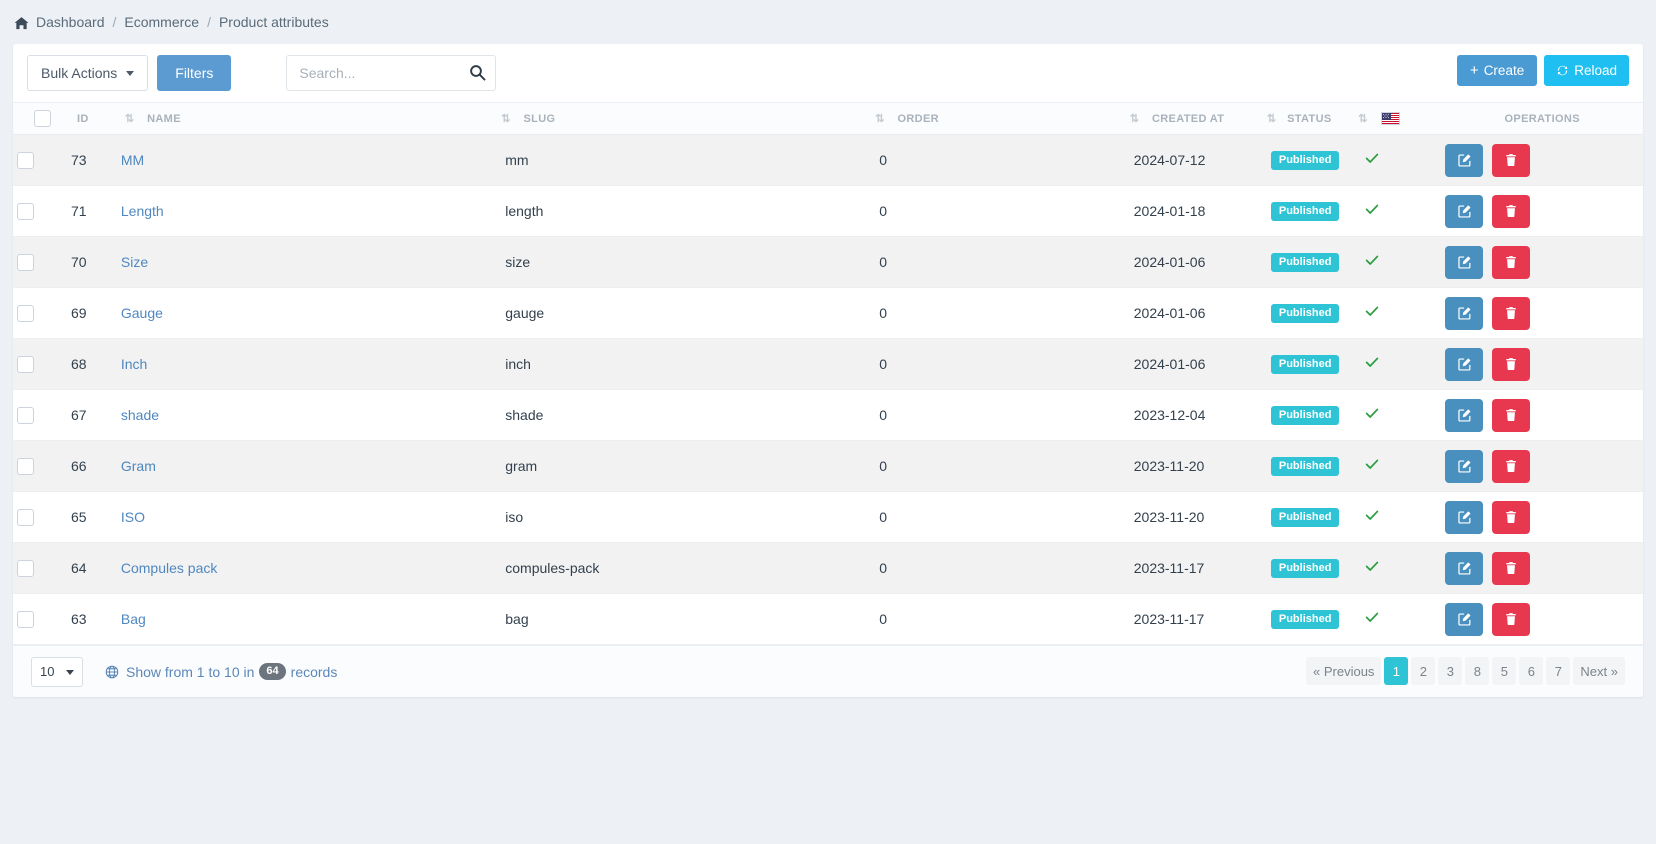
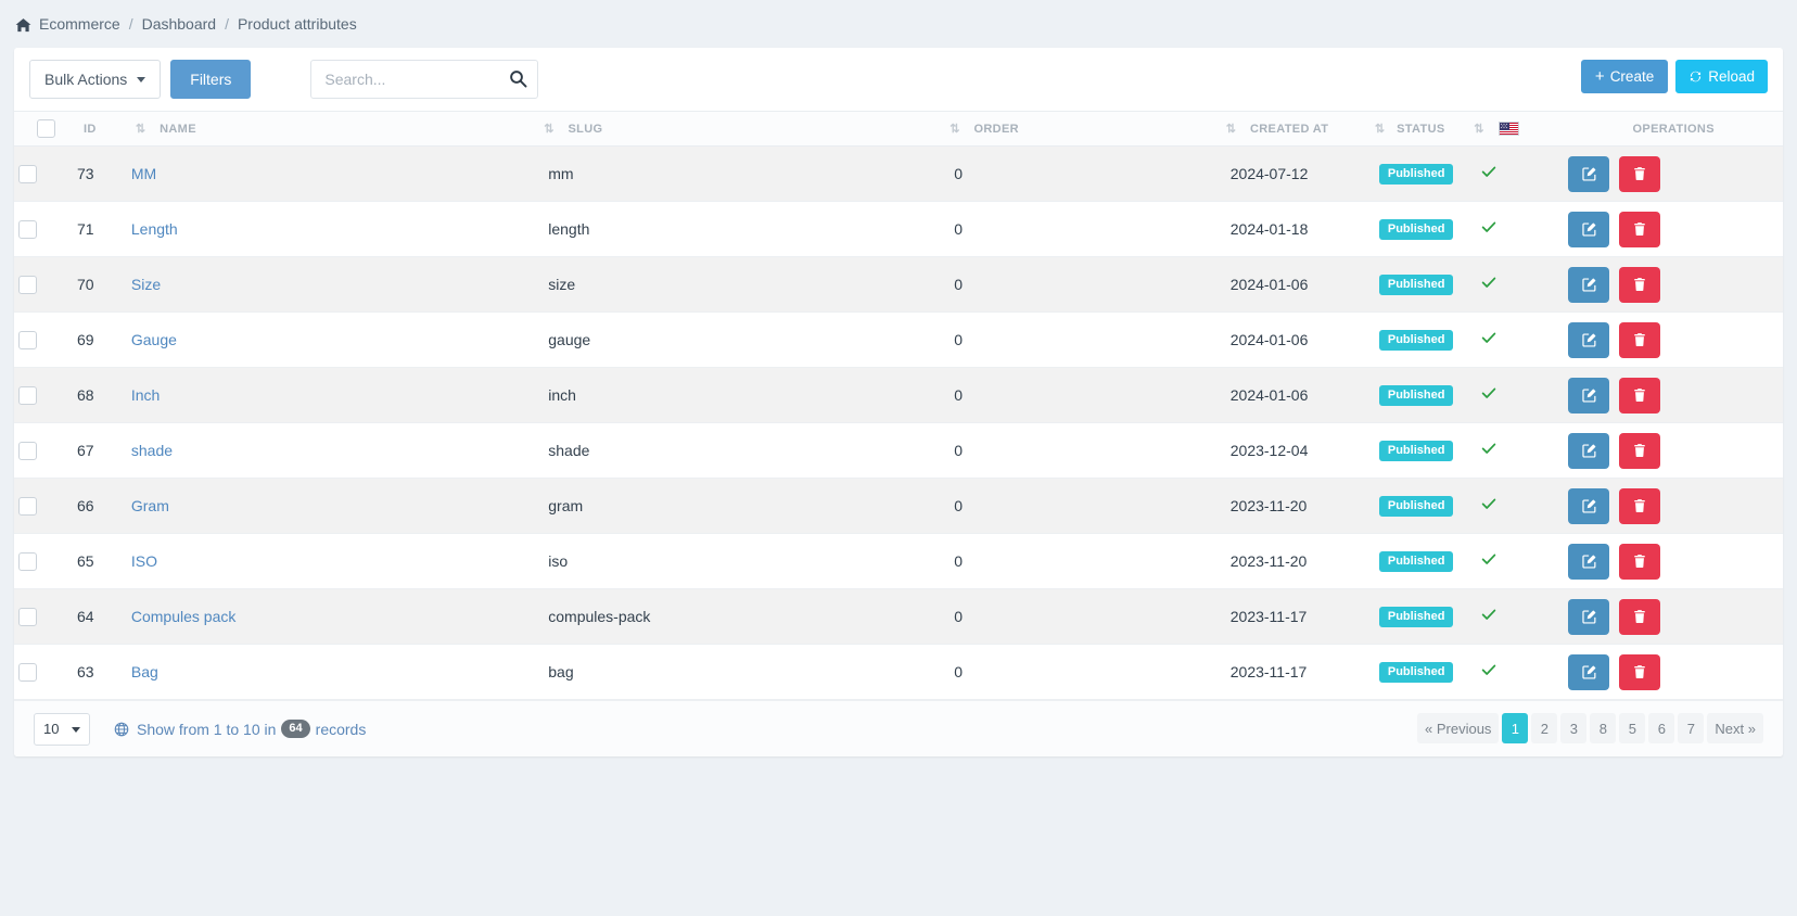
- Dashboard
+ Ecommerce
  /
- Ecommerce
+ Dashboard
  /
  Product attributes
  Bulk Actions
  Filters
  Search...
  +
  Create
  Reload
  	ID	⇅ NAME	⇅ SLUG	⇅ ORDER	⇅ CREATED AT	⇅ STATUS	⇅	OPERATIONS
  	73	MM	mm	0	2024-07-12	Published
  	71	Length	length	0	2024-01-18	Published
  	70	Size	size	0	2024-01-06	Published
  	69	Gauge	gauge	0	2024-01-06	Published
  	68	Inch	inch	0	2024-01-06	Published
  	67	shade	shade	0	2023-12-04	Published
  	66	Gram	gram	0	2023-11-20	Published
  	65	ISO	iso	0	2023-11-20	Published
  	64	Compules pack	compules-pack	0	2023-11-17	Published
  	63	Bag	bag	0	2023-11-17	Published
  10
  Show from 1 to 10 in
  64
  records
  « Previous
  1
  2
  3
  8
  5
  6
  7
  Next »
